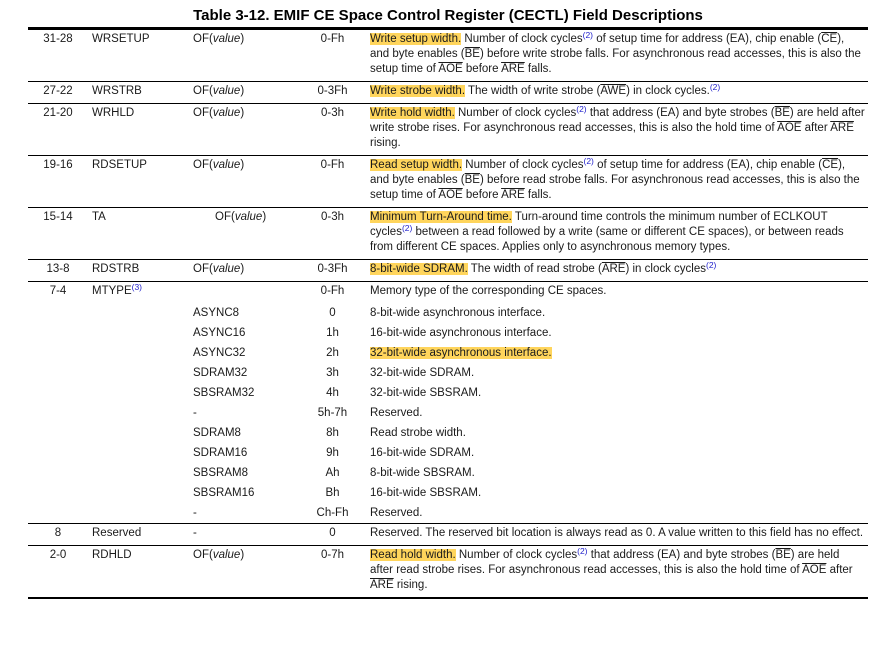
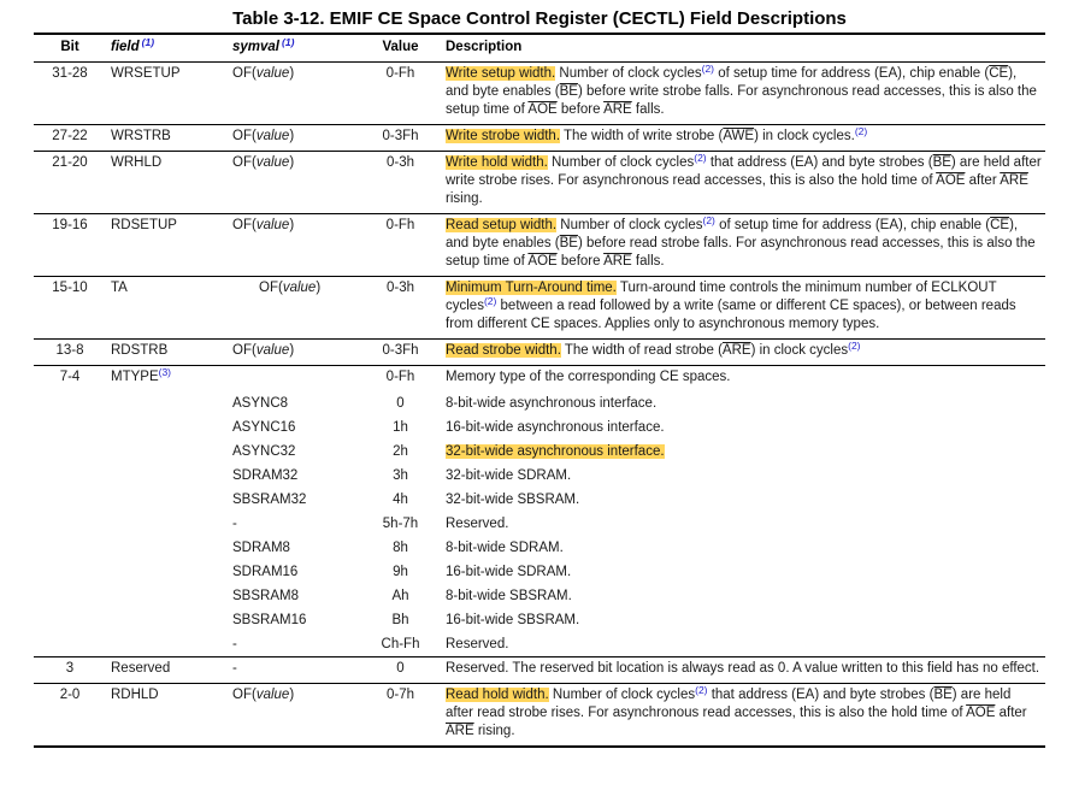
  Table 3-12. EMIF CE Space Control Register (CECTL) Field Descriptions
+ Bit
+ field (1)
+ symval (1)
+ Value
+ Description
  31-28
  WRSETUP
  OF(value)
  0-Fh
  Write setup width. Number of clock cycles(2) of setup time for address (EA), chip enable (CE), and byte enables (BE) before write strobe falls. For asynchronous read accesses, this is also the setup time of AOE before ARE falls.
  27-22
  WRSTRB
  OF(value)
  0-3Fh
  Write strobe width. The width of write strobe (AWE) in clock cycles.(2)
  21-20
  WRHLD
  OF(value)
  0-3h
  Write hold width. Number of clock cycles(2) that address (EA) and byte strobes (BE) are held after write strobe rises. For asynchronous read accesses, this is also the hold time of AOE after ARE rising.
  19-16
  RDSETUP
  OF(value)
  0-Fh
  Read setup width. Number of clock cycles(2) of setup time for address (EA), chip enable (CE), and byte enables (BE) before read strobe falls. For asynchronous read accesses, this is also the setup time of AOE before ARE falls.
- 15-14
+ 15-10
  TA
  OF(value)
  0-3h
  Minimum Turn-Around time. Turn-around time controls the minimum number of ECLKOUT cycles(2) between a read followed by a write (same or different CE spaces), or between reads from different CE spaces. Applies only to asynchronous memory types.
  13-8
  RDSTRB
  OF(value)
  0-3Fh
- 8-bit-wide SDRAM. The width of read strobe (ARE) in clock cycles(2)
+ Read strobe width. The width of read strobe (ARE) in clock cycles(2)
  7-4
  MTYPE(3)
  0-Fh
  Memory type of the corresponding CE spaces.
  ASYNC8
  0
  8-bit-wide asynchronous interface.
  ASYNC16
  1h
  16-bit-wide asynchronous interface.
  ASYNC32
  2h
  32-bit-wide asynchronous interface.
  SDRAM32
  3h
  32-bit-wide SDRAM.
  SBSRAM32
  4h
  32-bit-wide SBSRAM.
  -
  5h-7h
  Reserved.
  SDRAM8
  8h
- Read strobe width.
+ 8-bit-wide SDRAM.
  SDRAM16
  9h
  16-bit-wide SDRAM.
  SBSRAM8
  Ah
  8-bit-wide SBSRAM.
  SBSRAM16
  Bh
  16-bit-wide SBSRAM.
  -
  Ch-Fh
  Reserved.
- 8
+ 3
  Reserved
  -
  0
  Reserved. The reserved bit location is always read as 0. A value written to this field has no effect.
  2-0
  RDHLD
  OF(value)
  0-7h
  Read hold width. Number of clock cycles(2) that address (EA) and byte strobes (BE) are held after read strobe rises. For asynchronous read accesses, this is also the hold time of AOE after ARE rising.
